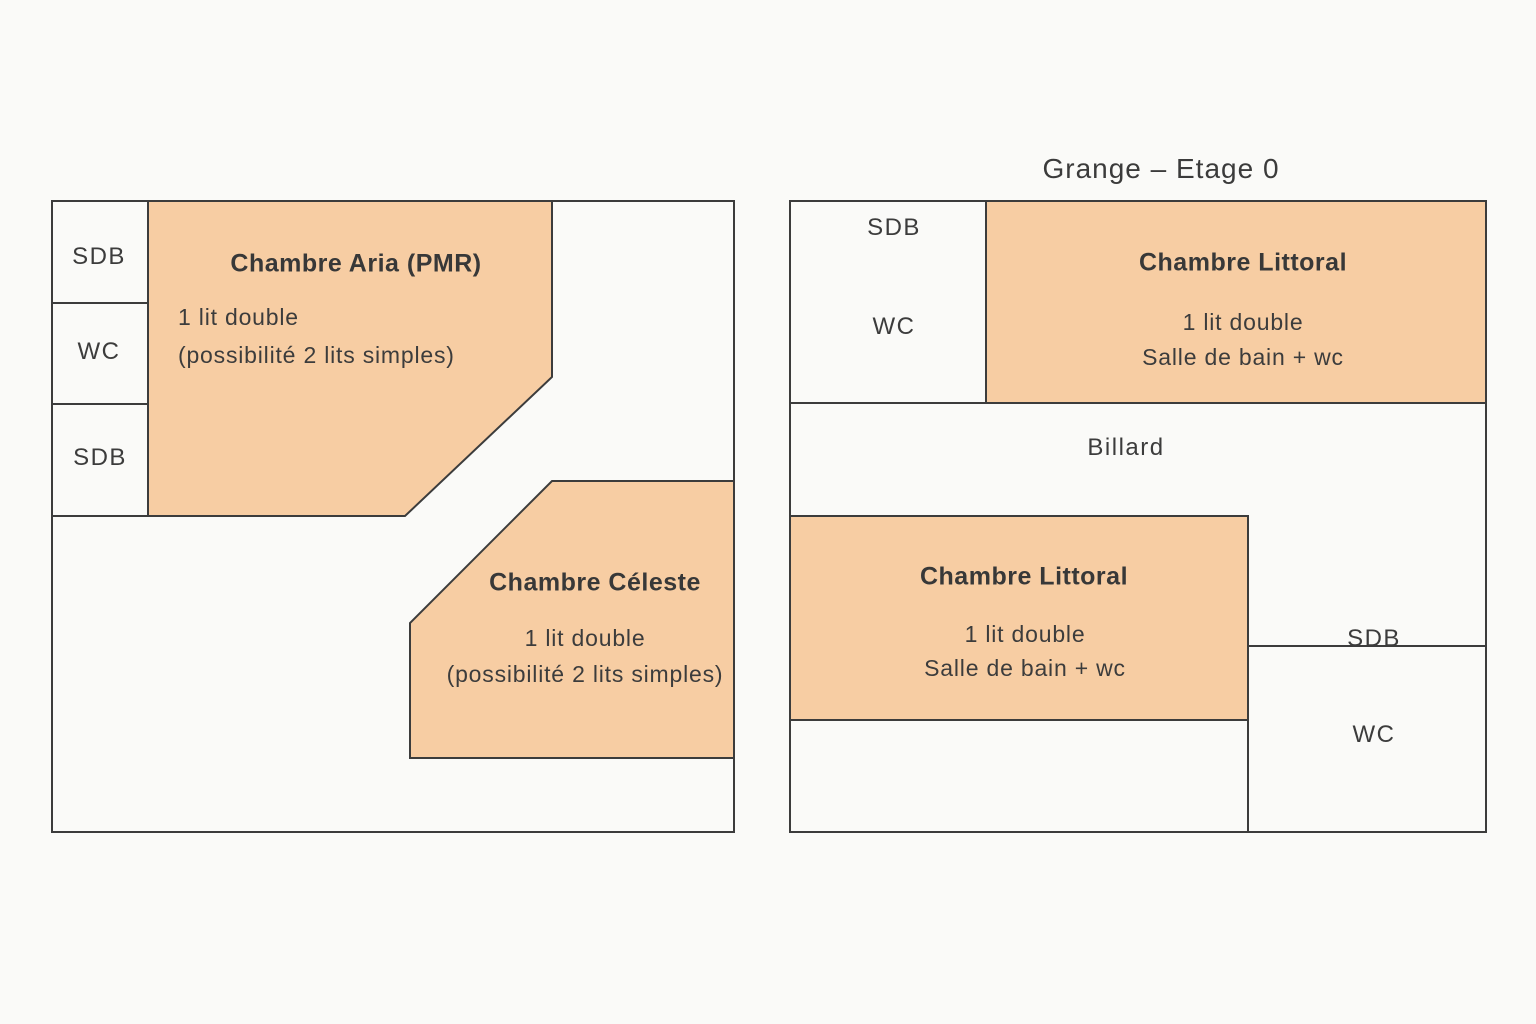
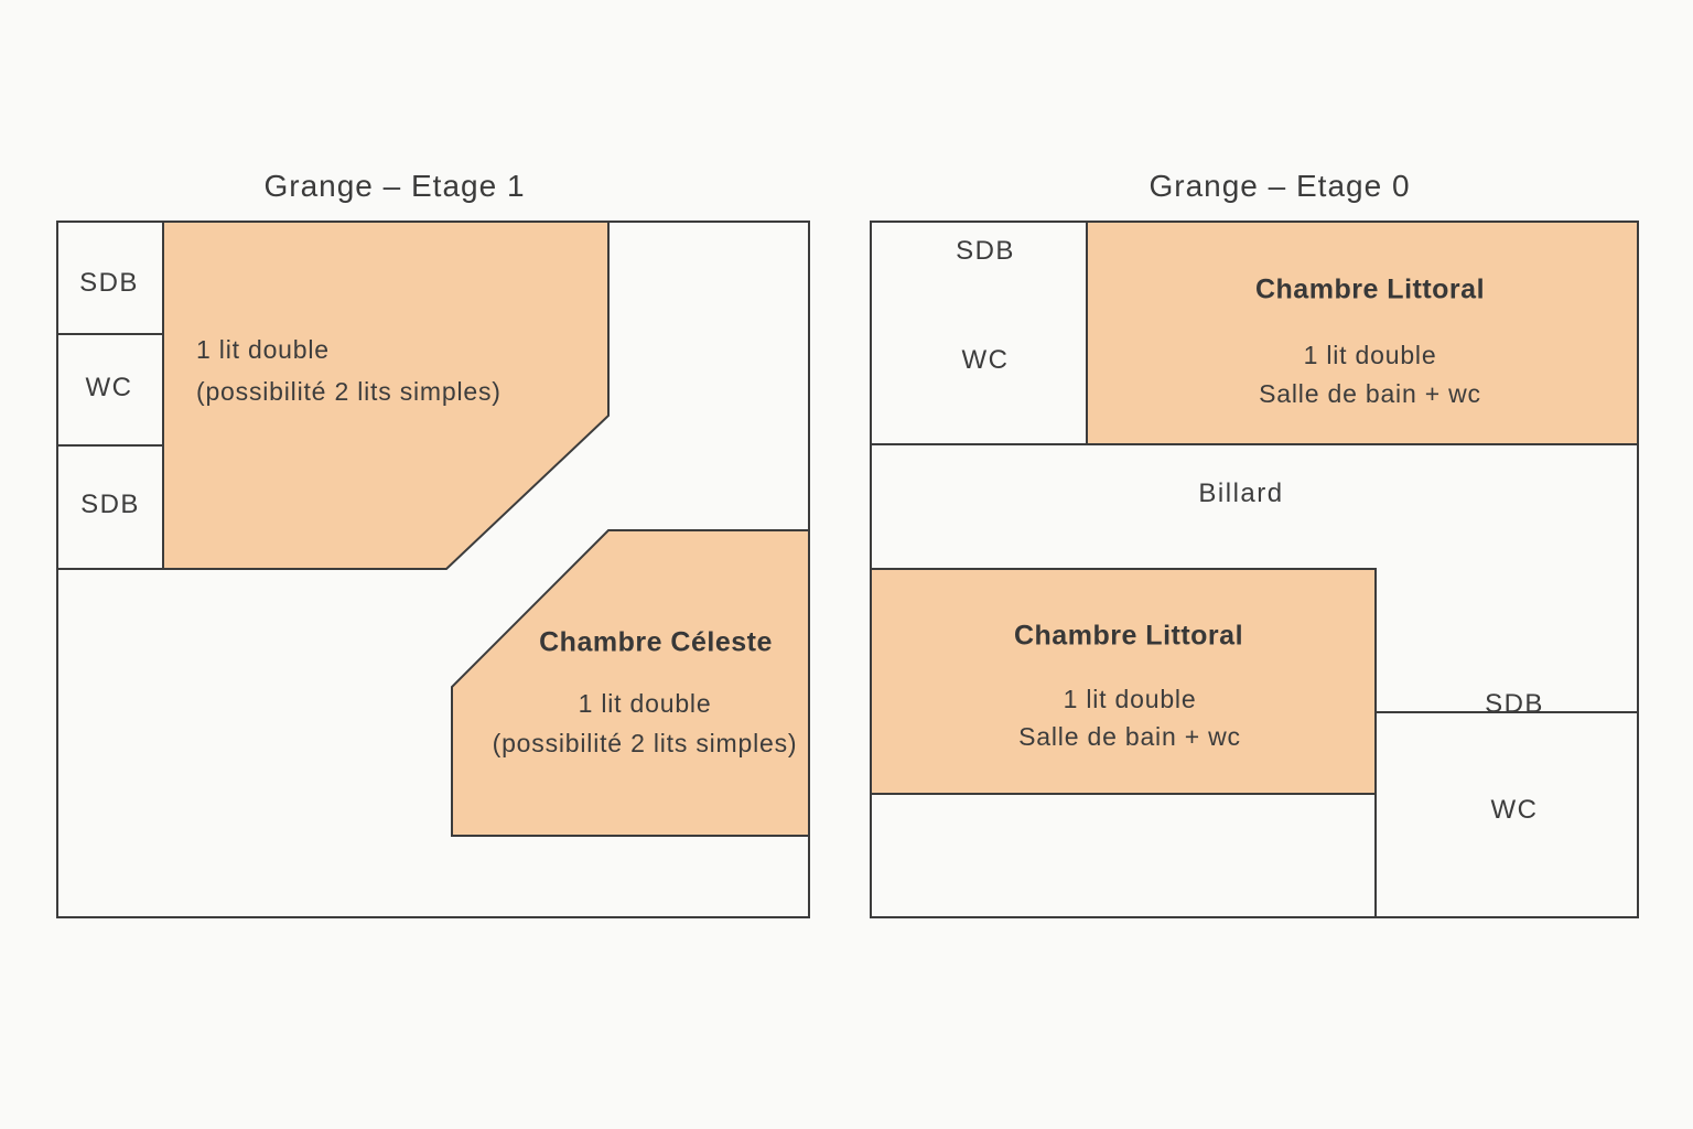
+ Grange – Etage 1
  SDB
  WC
  SDB
- Chambre Aria (PMR)
  1 lit double
  (possibilité 2 lits simples)
  Chambre Céleste
  1 lit double
  (possibilité 2 lits simples)
  Grange – Etage 0
  SDB
  WC
  Chambre Littoral
  1 lit double
  Salle de bain + wc
  Billard
  Chambre Littoral
  1 lit double
  Salle de bain + wc
  SDB
  WC
